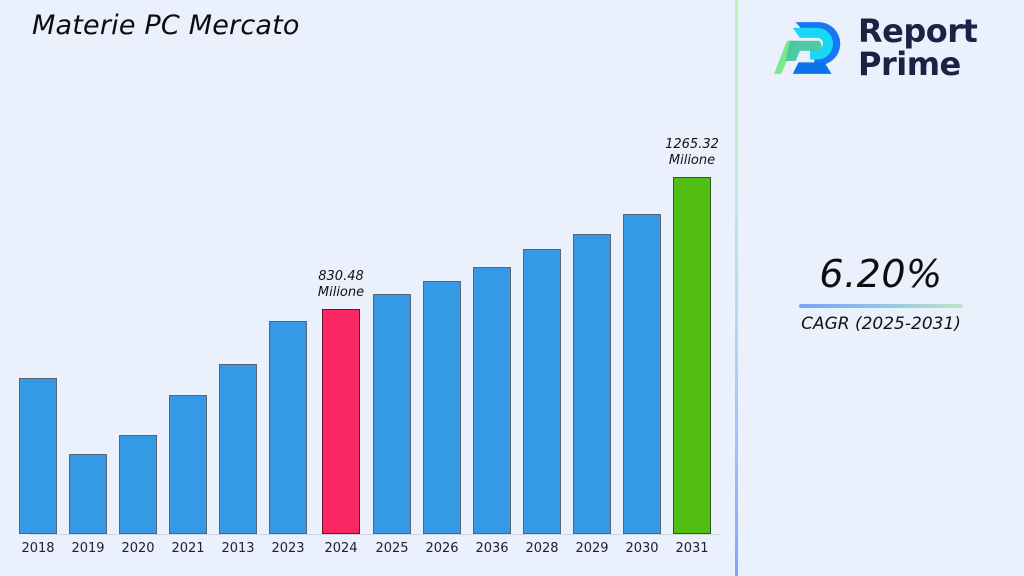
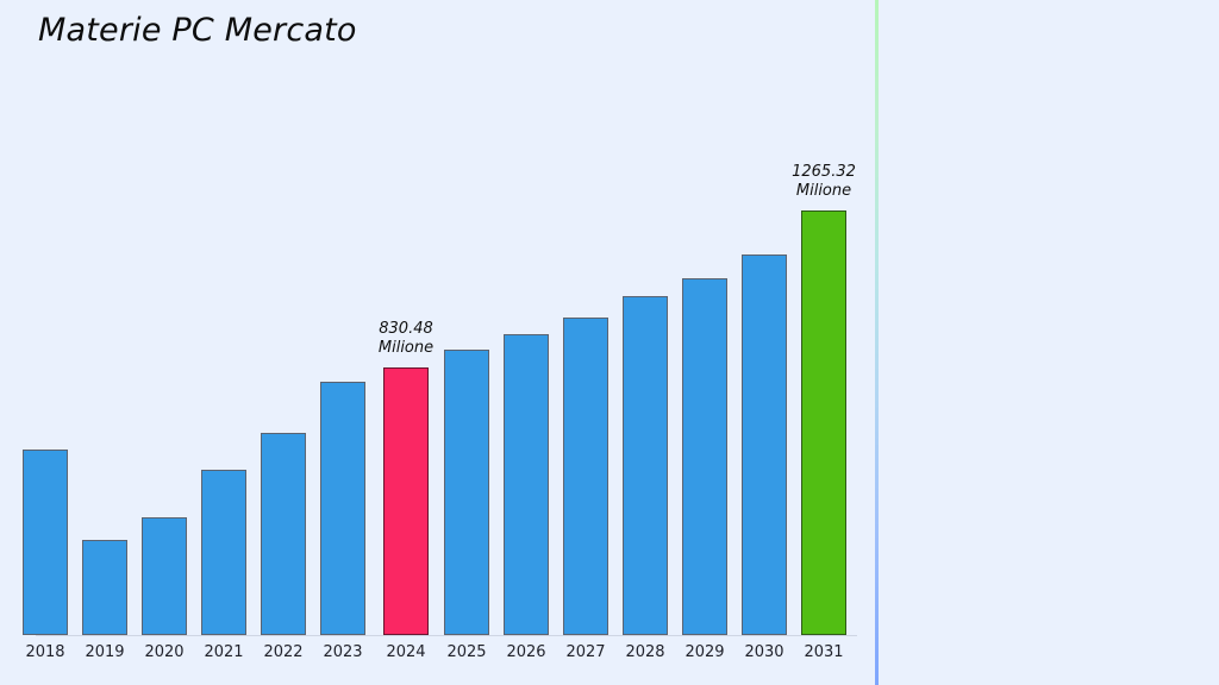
  Materie PC Mercato
  2018
  2019
  2020
  2021
- 2013
+ 2022
  2023
  830.48
  Milione
  2024
  2025
  2026
- 2036
+ 2027
  2028
  2029
  2030
  1265.32
  Milione
  2031
- Report
- Prime
- 6.20%
- CAGR (2025-2031)
